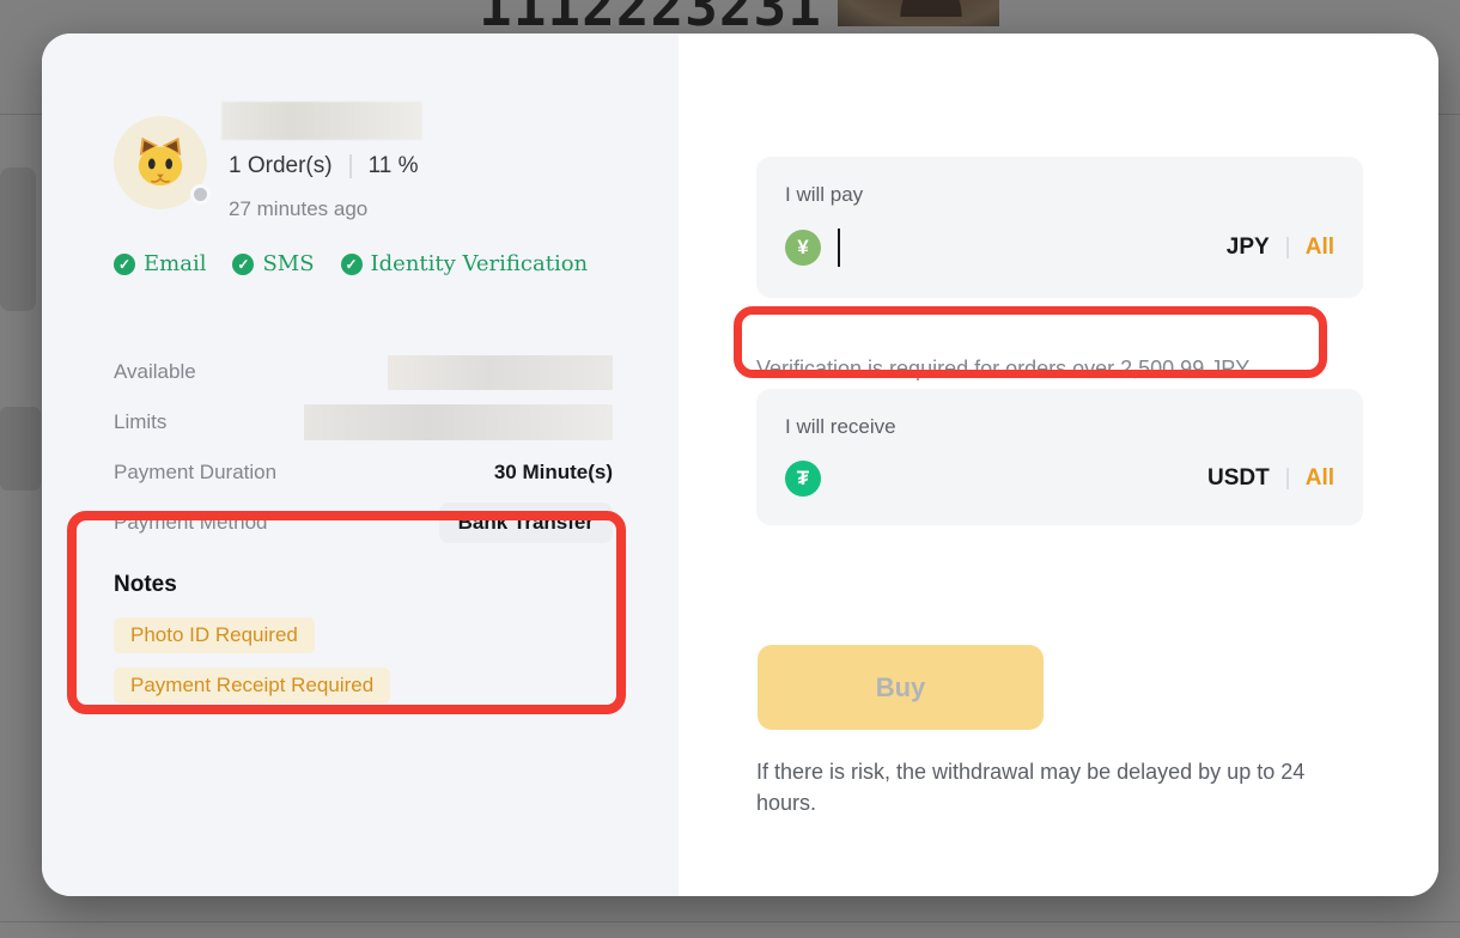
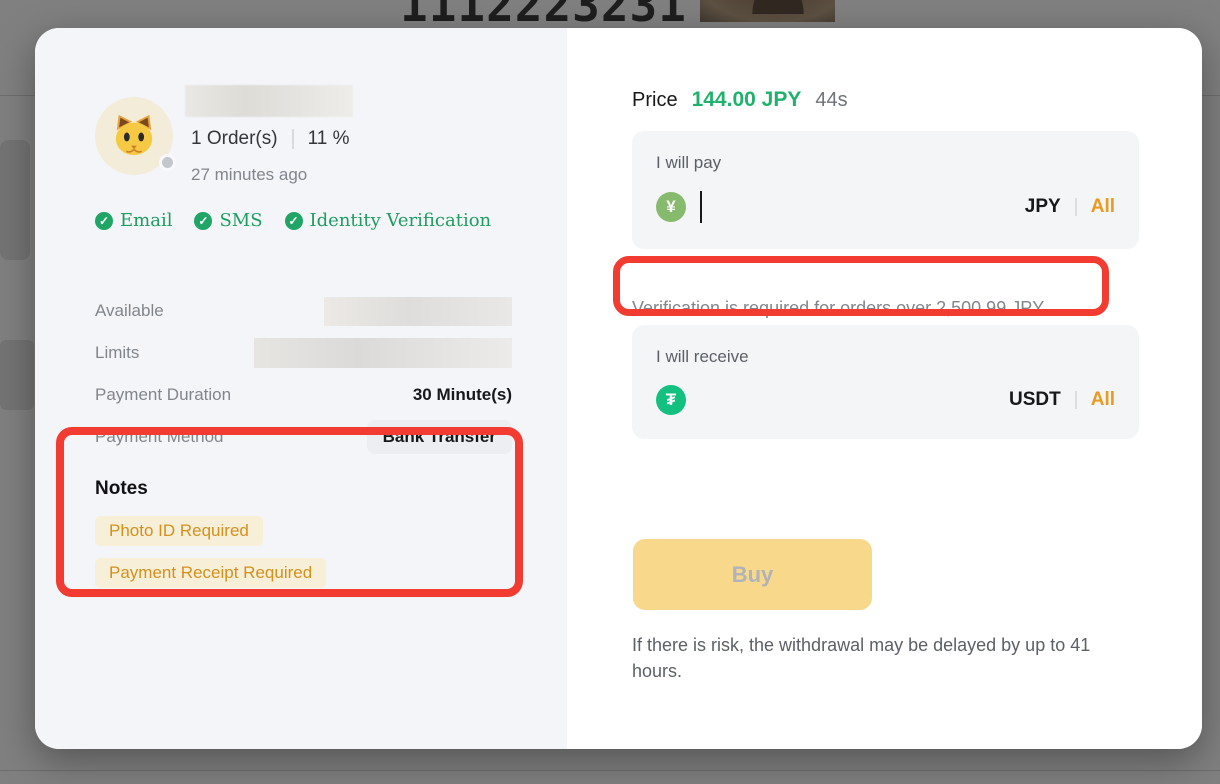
  1112223231
  1 Order(s)
  11 %
  27 minutes ago
  ✓
  Email
  ✓
  SMS
  ✓
  Identity Verification
  Available
  Limits
  Payment Duration
  30 Minute(s)
  Payment Method
  Bank Transfer
  Notes
  Photo ID Required
  Payment Receipt Required
+ Price
+ 144.00 JPY
+ 44s
  I will pay
  ¥
  JPY
  All
  Verification is required for orders over 2,500.99 JPY
  I will receive
  ₮
  USDT
  All
  Buy
- If there is risk, the withdrawal may be delayed by up to 24 hours.
+ If there is risk, the withdrawal may be delayed by up to 41 hours.
